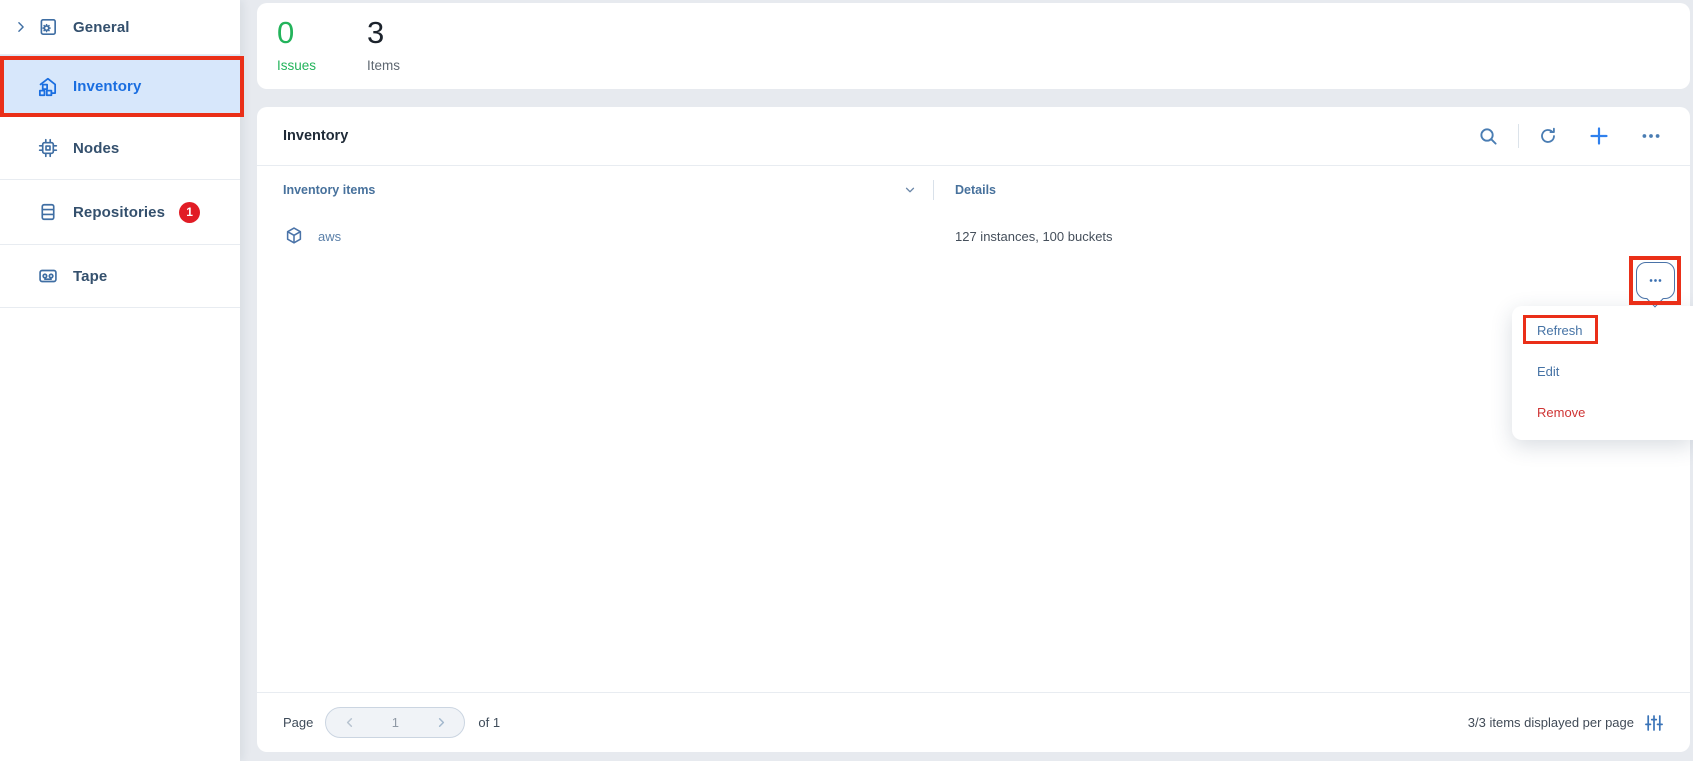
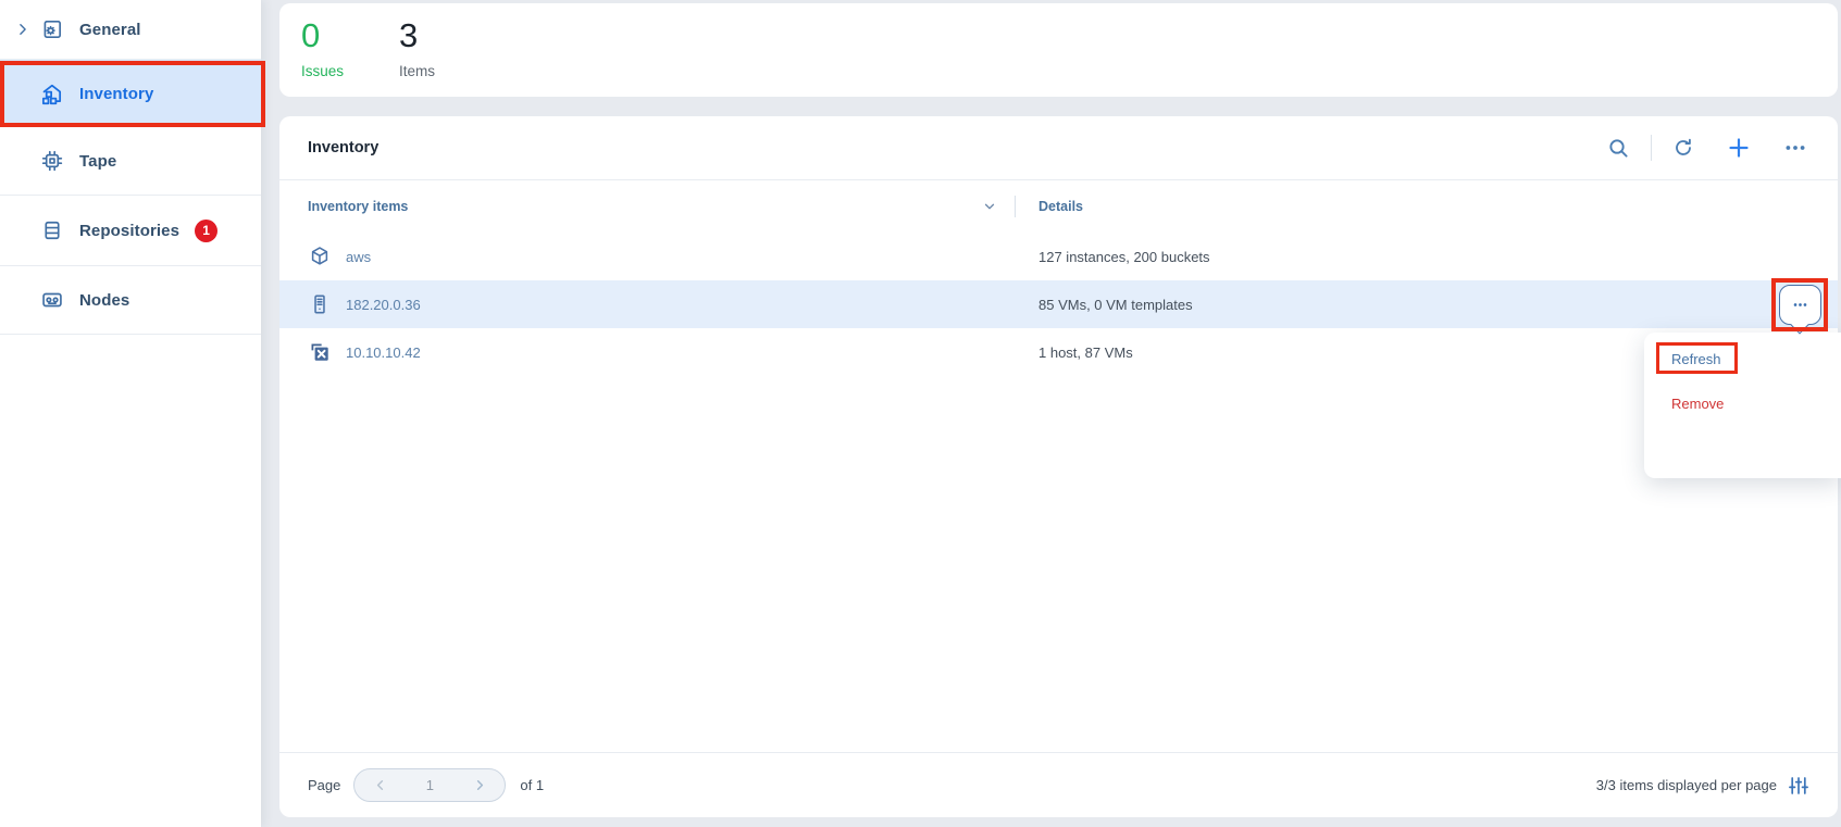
  General
  Inventory
- Nodes
+ Tape
  Repositories
  1
- Tape
+ Nodes
  0
  Issues
  3
  Items
  Inventory
  Inventory items
  Details
  aws
- 127 instances, 100 buckets
+ 127 instances, 200 buckets
+ 182.20.0.36
+ 85 VMs, 0 VM templates
+ 10.10.10.42
+ 1 host, 87 VMs
  Page
  1
  of 1
  3/3 items displayed per page
  Refresh
- Edit
  Remove
